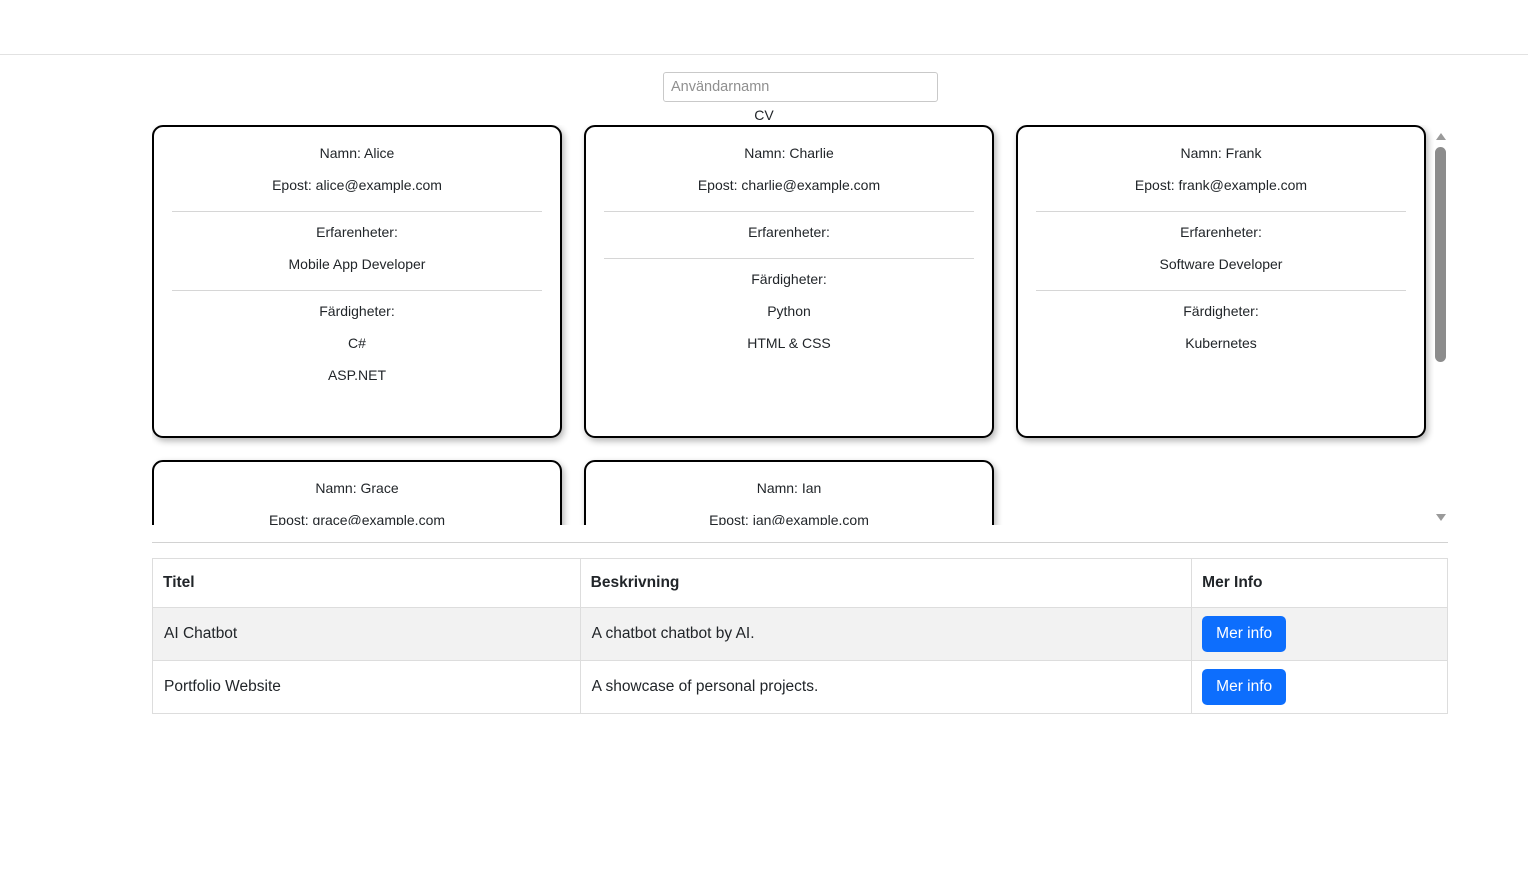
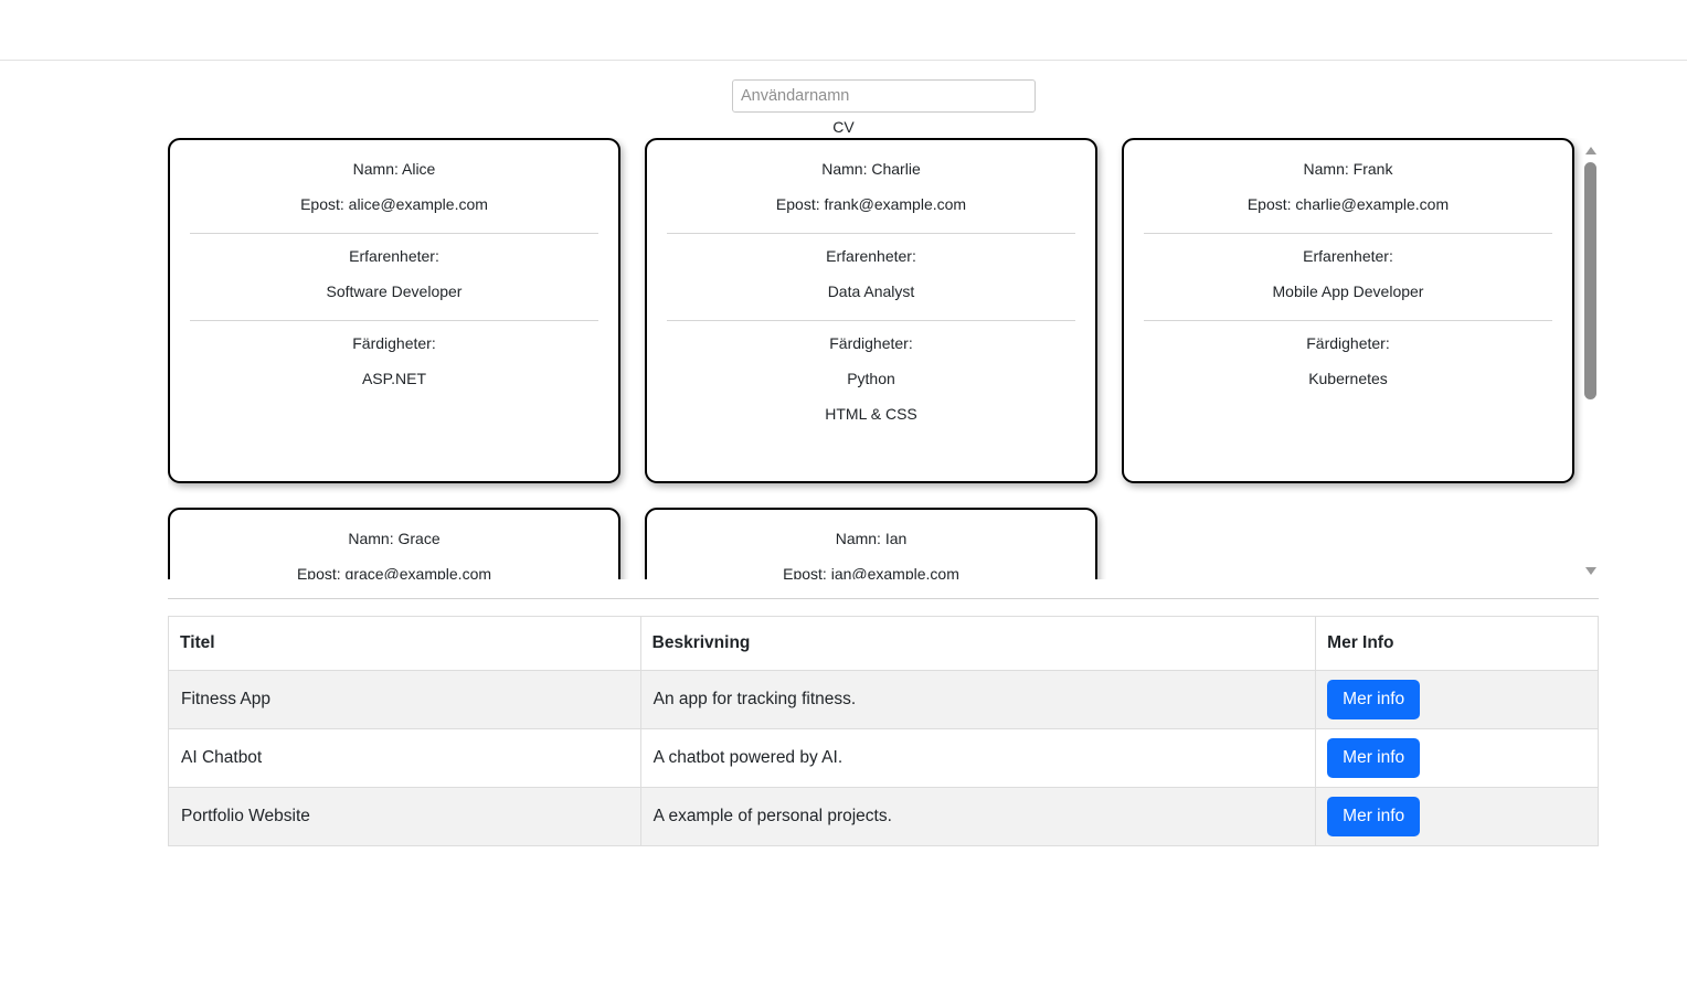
  Användarnamn
  CV
  Namn: Alice
  Epost: alice@example.com
  Erfarenheter:
- Mobile App Developer
+ Software Developer
  Färdigheter:
- C#
  ASP.NET
  Namn: Charlie
- Epost: charlie@example.com
+ Epost: frank@example.com
  Erfarenheter:
+ Data Analyst
  Färdigheter:
  Python
  HTML & CSS
  Namn: Frank
- Epost: frank@example.com
+ Epost: charlie@example.com
  Erfarenheter:
- Software Developer
+ Mobile App Developer
  Färdigheter:
  Kubernetes
  Namn: Grace
  Epost: grace@example.com
  Namn: Ian
  Epost: ian@example.com
  Titel	Beskrivning	Mer Info
+ Fitness App	An app for tracking fitness.	Mer info
- AI Chatbot	A chatbot chatbot by AI.	Mer info
+ AI Chatbot	A chatbot powered by AI.	Mer info
- Portfolio Website	A showcase of personal projects.	Mer info
+ Portfolio Website	A example of personal projects.	Mer info
